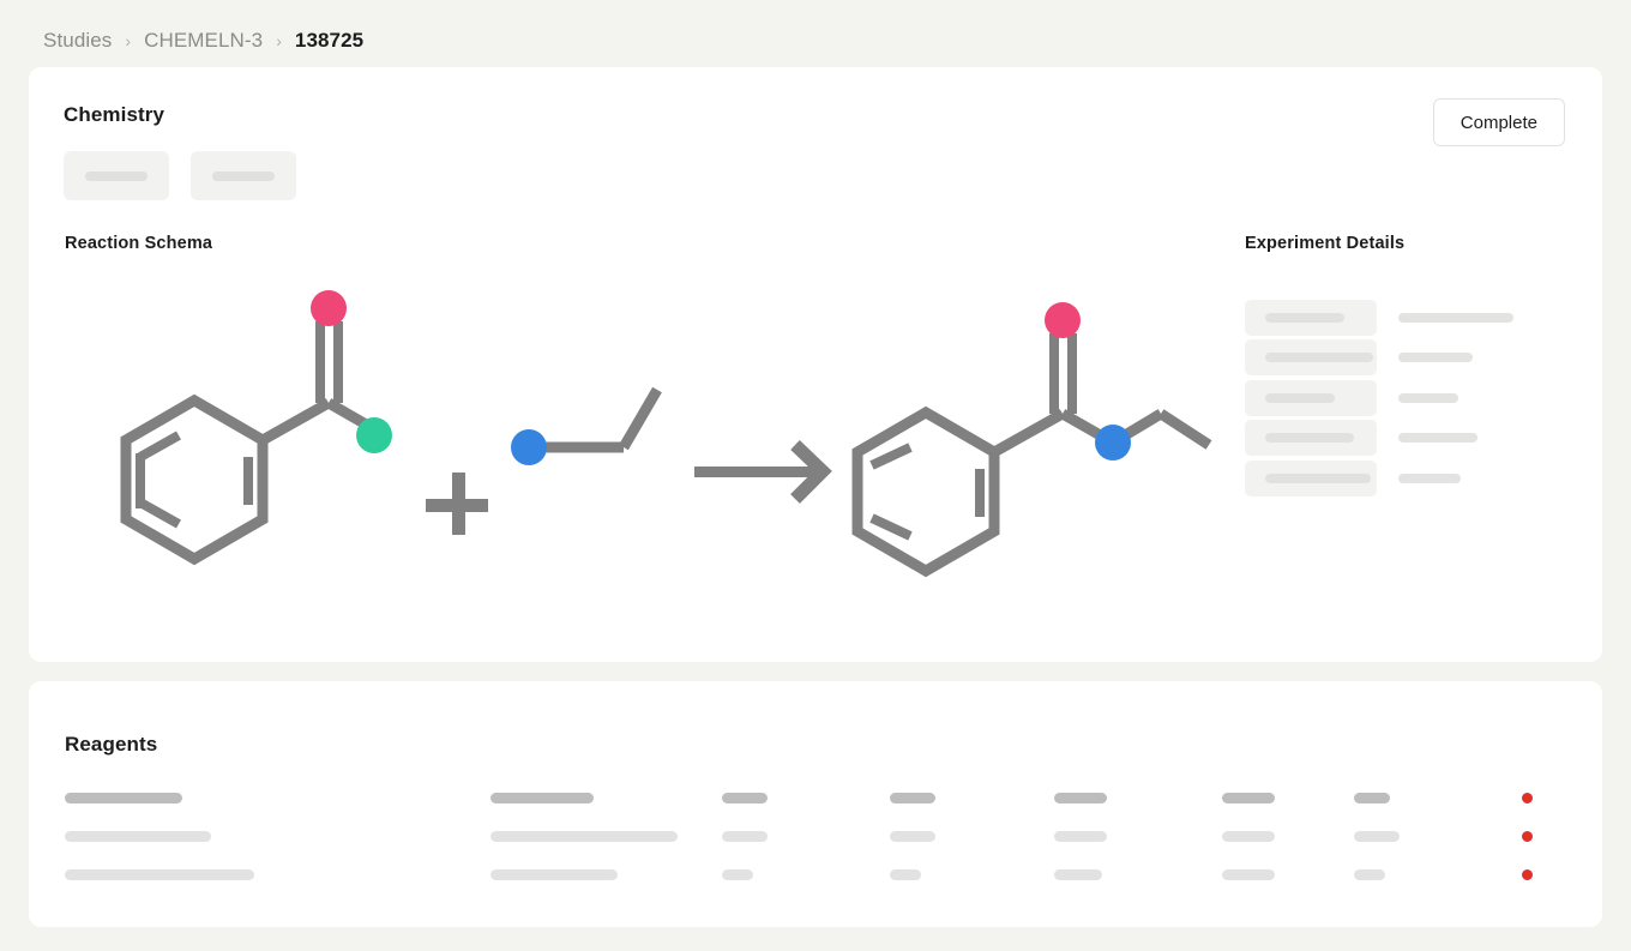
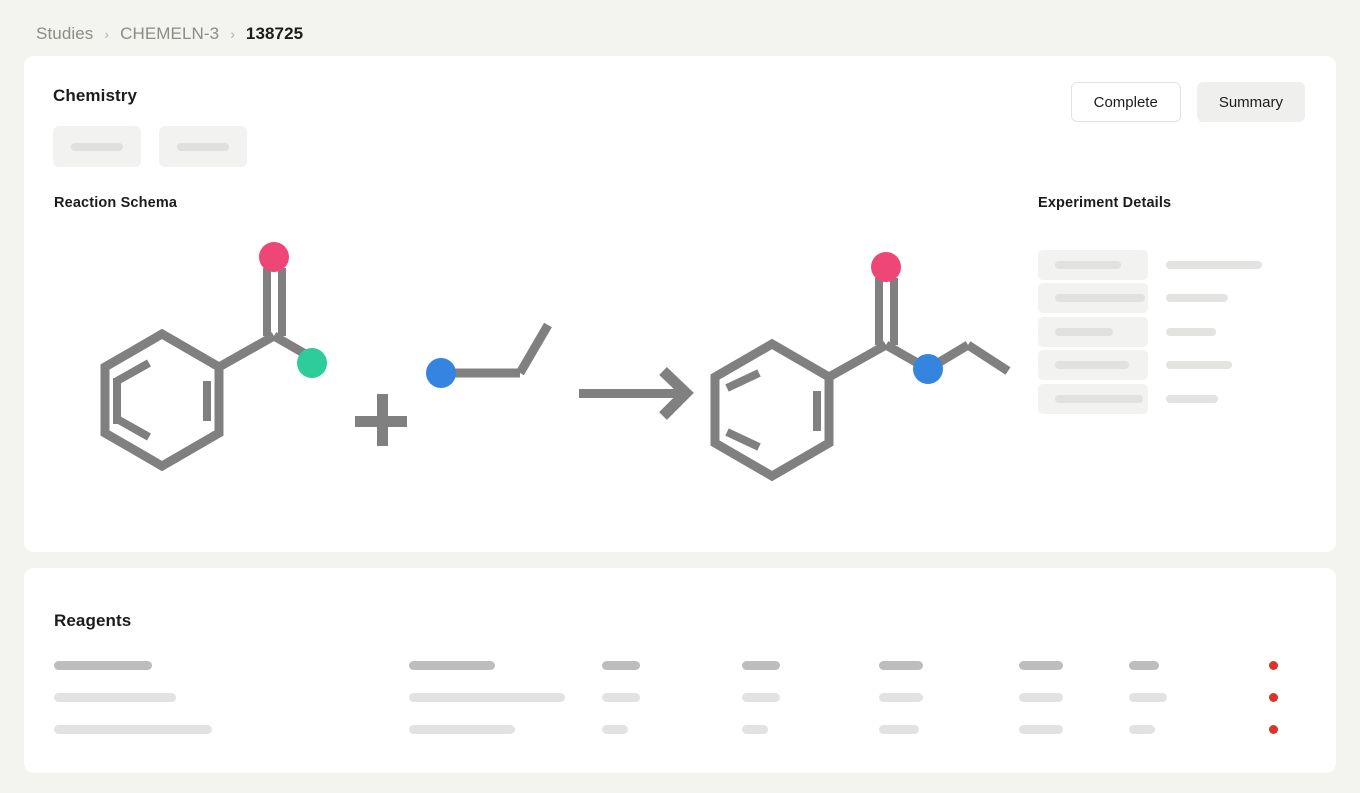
  Studies
  ›
  CHEMELN-3
  ›
  138725
  Chemistry
  Complete
+ Summary
  Reaction Schema
  Experiment Details
  Reagents
